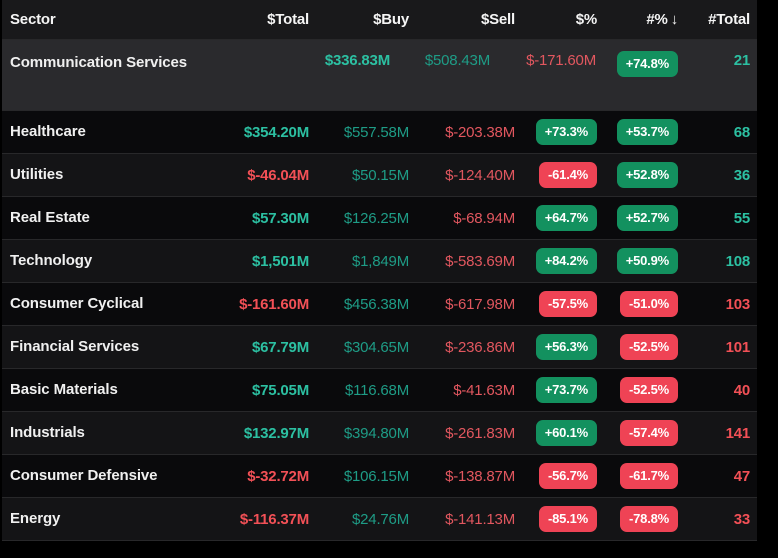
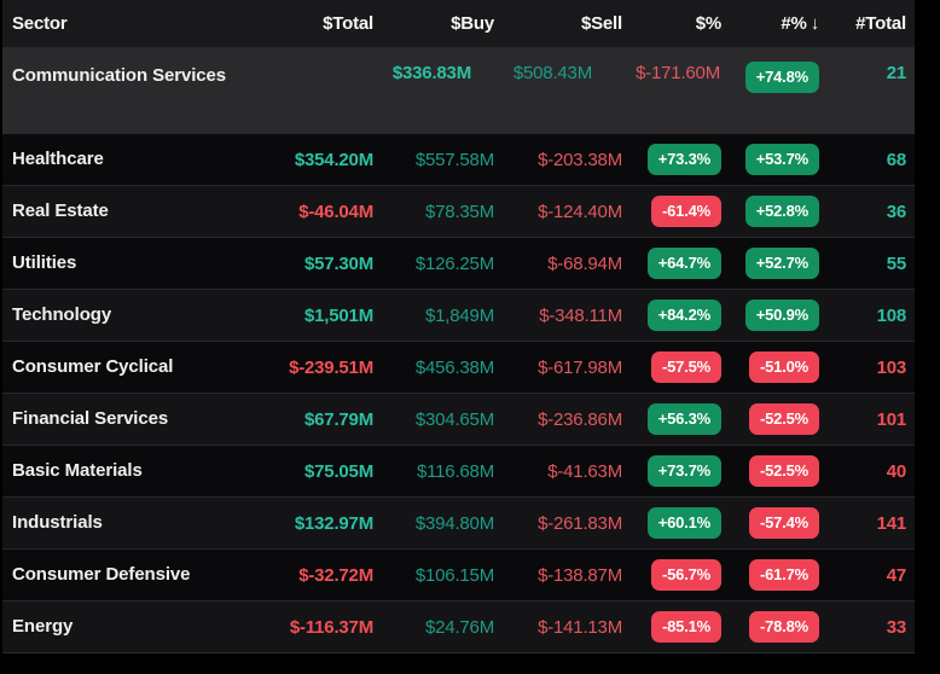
  Sector
  $Total
  $Buy
  $Sell
  $%
  #% ↓
  #Total
  Communication Services
  $336.83M
  $508.43M
  $-171.60M
  +74.8%
  21
  Healthcare
  $354.20M
  $557.58M
  $-203.38M
  +73.3%
  +53.7%
  68
- Utilities
+ Real Estate
  $-46.04M
- $50.15M
+ $78.35M
  $-124.40M
  -61.4%
  +52.8%
  36
- Real Estate
+ Utilities
  $57.30M
  $126.25M
  $-68.94M
  +64.7%
  +52.7%
  55
  Technology
  $1,501M
  $1,849M
- $-583.69M
+ $-348.11M
  +84.2%
  +50.9%
  108
  Consumer Cyclical
- $-161.60M
+ $-239.51M
  $456.38M
  $-617.98M
  -57.5%
  -51.0%
  103
  Financial Services
  $67.79M
  $304.65M
  $-236.86M
  +56.3%
  -52.5%
  101
  Basic Materials
  $75.05M
  $116.68M
  $-41.63M
  +73.7%
  -52.5%
  40
  Industrials
  $132.97M
  $394.80M
  $-261.83M
  +60.1%
  -57.4%
  141
  Consumer Defensive
  $-32.72M
  $106.15M
  $-138.87M
  -56.7%
  -61.7%
  47
  Energy
  $-116.37M
  $24.76M
  $-141.13M
  -85.1%
  -78.8%
  33
